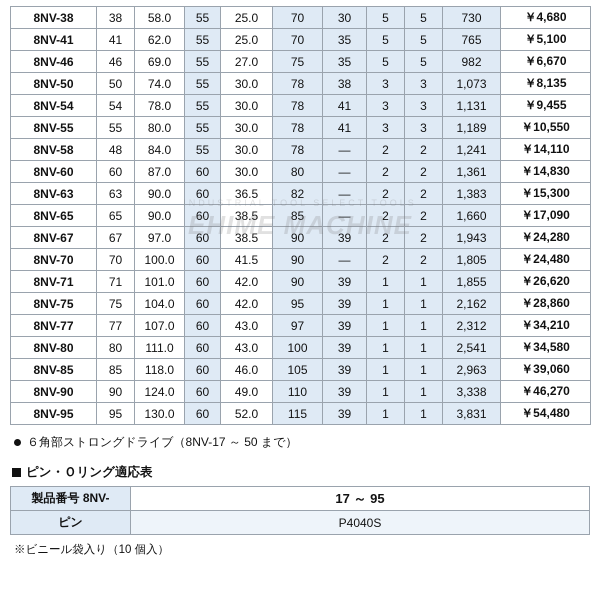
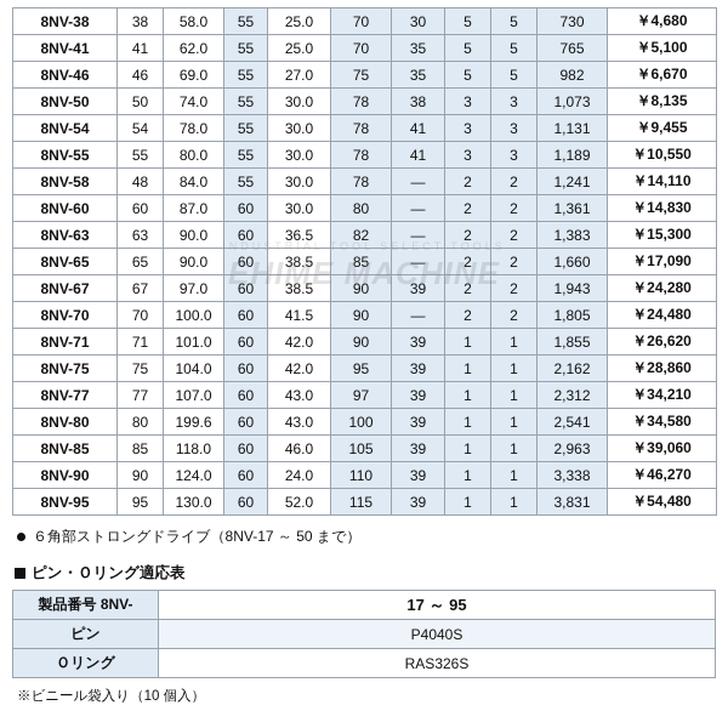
  INDUSTRIAL TOOL SELECT TOOLS
  EHIME MACHINE
  8NV-38	38	58.0	55	25.0	70	30	5	5	730	￥4,680
  8NV-41	41	62.0	55	25.0	70	35	5	5	765	￥5,100
  8NV-46	46	69.0	55	27.0	75	35	5	5	982	￥6,670
  8NV-50	50	74.0	55	30.0	78	38	3	3	1,073	￥8,135
  8NV-54	54	78.0	55	30.0	78	41	3	3	1,131	￥9,455
  8NV-55	55	80.0	55	30.0	78	41	3	3	1,189	￥10,550
  8NV-58	48	84.0	55	30.0	78	—	2	2	1,241	￥14,110
  8NV-60	60	87.0	60	30.0	80	—	2	2	1,361	￥14,830
  8NV-63	63	90.0	60	36.5	82	—	2	2	1,383	￥15,300
  8NV-65	65	90.0	60	38.5	85	—	2	2	1,660	￥17,090
  8NV-67	67	97.0	60	38.5	90	39	2	2	1,943	￥24,280
  8NV-70	70	100.0	60	41.5	90	—	2	2	1,805	￥24,480
  8NV-71	71	101.0	60	42.0	90	39	1	1	1,855	￥26,620
  8NV-75	75	104.0	60	42.0	95	39	1	1	2,162	￥28,860
  8NV-77	77	107.0	60	43.0	97	39	1	1	2,312	￥34,210
- 8NV-80	80	111.0	60	43.0	100	39	1	1	2,541	￥34,580
+ 8NV-80	80	199.6	60	43.0	100	39	1	1	2,541	￥34,580
  8NV-85	85	118.0	60	46.0	105	39	1	1	2,963	￥39,060
- 8NV-90	90	124.0	60	49.0	110	39	1	1	3,338	￥46,270
+ 8NV-90	90	124.0	60	24.0	110	39	1	1	3,338	￥46,270
  8NV-95	95	130.0	60	52.0	115	39	1	1	3,831	￥54,480
  ６角部ストロングドライブ（8NV-17 ～ 50 まで）
  ピン・Ｏリング適応表
  製品番号 8NV-	17 ～ 95
  ピン	P4040S
+ Ｏリング	RAS326S
  ※ビニール袋入り（10 個入）
